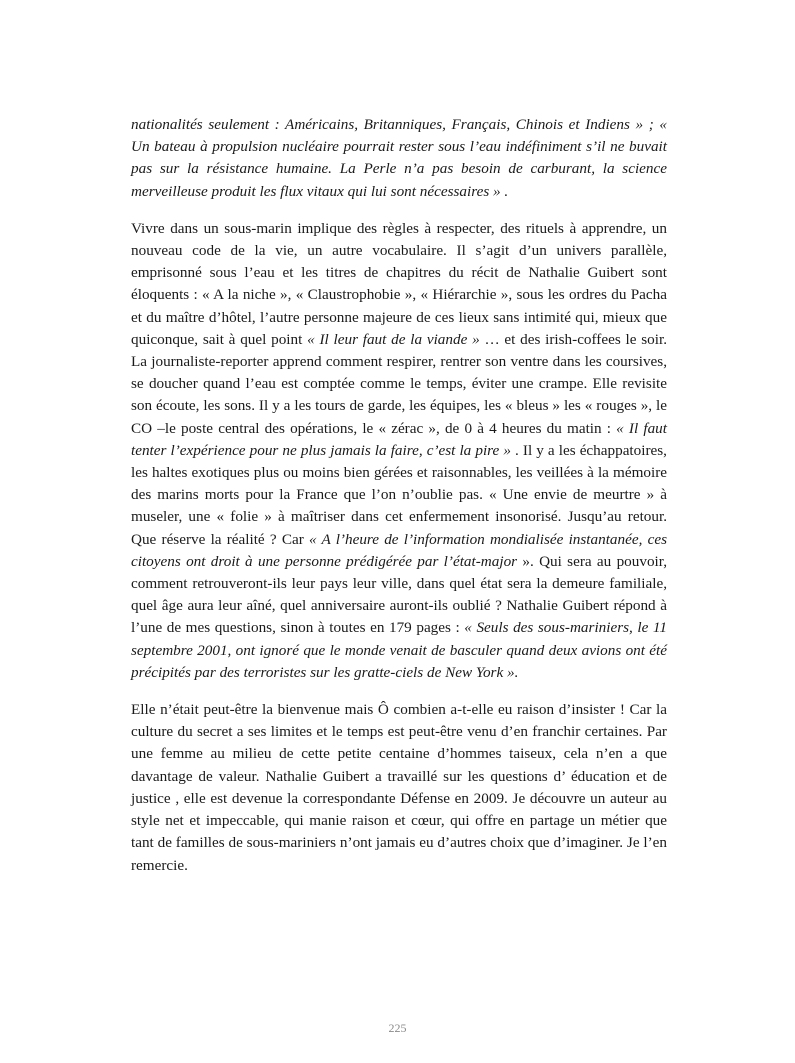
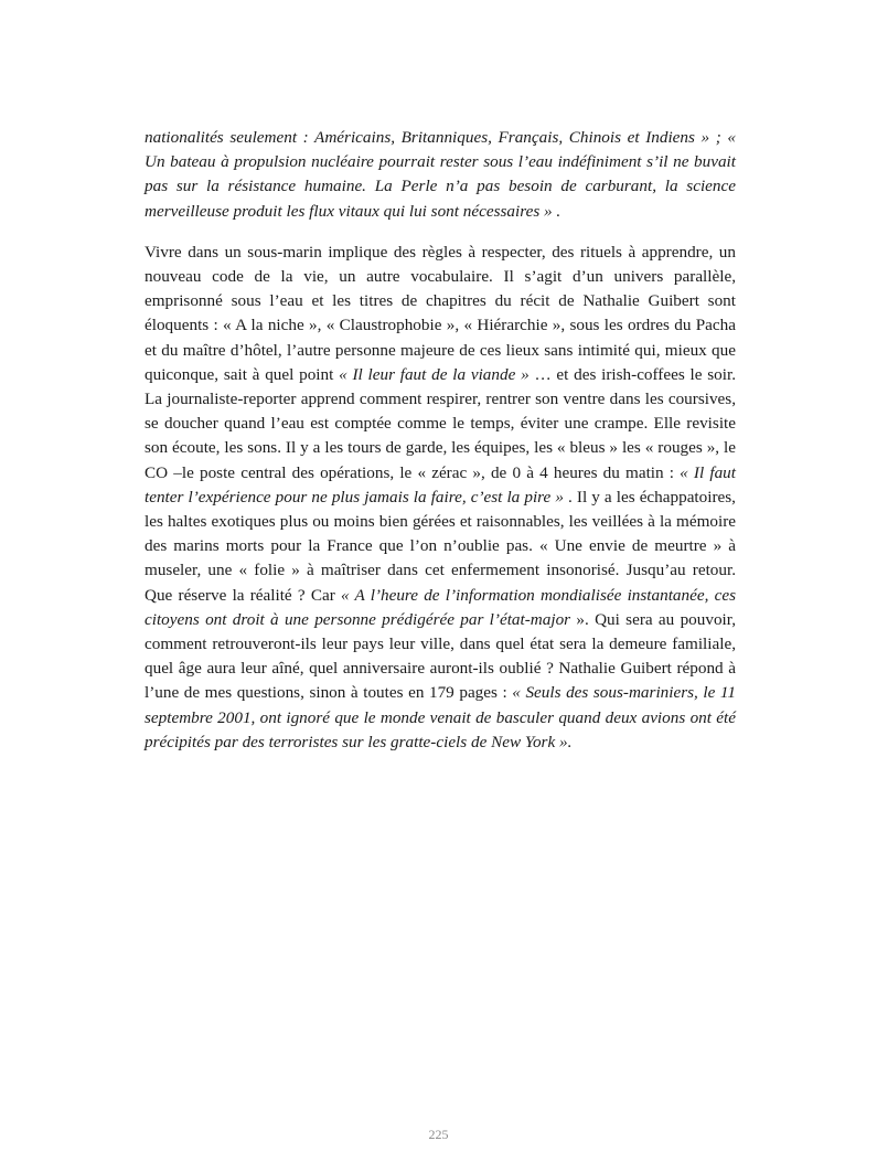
  nationalités seulement : Américains, Britanniques, Français, Chinois et Indiens » ; « Un bateau à propulsion nucléaire pourrait rester sous l’eau indéfiniment s’il ne buvait pas sur la résistance humaine. La Perle n’a pas besoin de carburant, la science merveilleuse produit les flux vitaux qui lui sont nécessaires » .
  Vivre dans un sous-marin implique des règles à respecter, des rituels à apprendre, un nouveau code de la vie, un autre vocabulaire. Il s’agit d’un univers parallèle, emprisonné sous l’eau et les titres de chapitres du récit de Nathalie Guibert sont éloquents : « A la niche », « Claustrophobie », « Hiérarchie », sous les ordres du Pacha et du maître d’hôtel, l’autre personne majeure de ces lieux sans intimité qui, mieux que quiconque, sait à quel point « Il leur faut de la viande » … et des irish-coffees le soir. La journaliste-reporter apprend comment respirer, rentrer son ventre dans les coursives, se doucher quand l’eau est comptée comme le temps, éviter une crampe. Elle revisite son écoute, les sons. Il y a les tours de garde, les équipes, les « bleus » les « rouges », le CO –le poste central des opérations, le « zérac », de 0 à 4 heures du matin : « Il faut tenter l’expérience pour ne plus jamais la faire, c’est la pire » . Il y a les échappatoires, les haltes exotiques plus ou moins bien gérées et raisonnables, les veillées à la mémoire des marins morts pour la France que l’on n’oublie pas. « Une envie de meurtre » à museler, une « folie » à maîtriser dans cet enfermement insonorisé. Jusqu’au retour. Que réserve la réalité ? Car « A l’heure de l’information mondialisée instantanée, ces citoyens ont droit à une personne prédigérée par l’état-major ». Qui sera au pouvoir, comment retrouveront-ils leur pays leur ville, dans quel état sera la demeure familiale, quel âge aura leur aîné, quel anniversaire auront-ils oublié ? Nathalie Guibert répond à l’une de mes questions, sinon à toutes en 179 pages : « Seuls des sous-mariniers, le 11 septembre 2001, ont ignoré que le monde venait de basculer quand deux avions ont été précipités par des terroristes sur les gratte-ciels de New York ».
- Elle n’était peut-être la bienvenue mais Ô combien a-t-elle eu raison d’insister ! Car la culture du secret a ses limites et le temps est peut-être venu d’en franchir certaines. Par une femme au milieu de cette petite centaine d’hommes taiseux, cela n’en a que davantage de valeur. Nathalie Guibert a travaillé sur les questions d’ éducation et de justice , elle est devenue la correspondante Défense en 2009. Je découvre un auteur au style net et impeccable, qui manie raison et cœur, qui offre en partage un métier que tant de familles de sous-mariniers n’ont jamais eu d’autres choix que d’imaginer. Je l’en remercie.
  225
